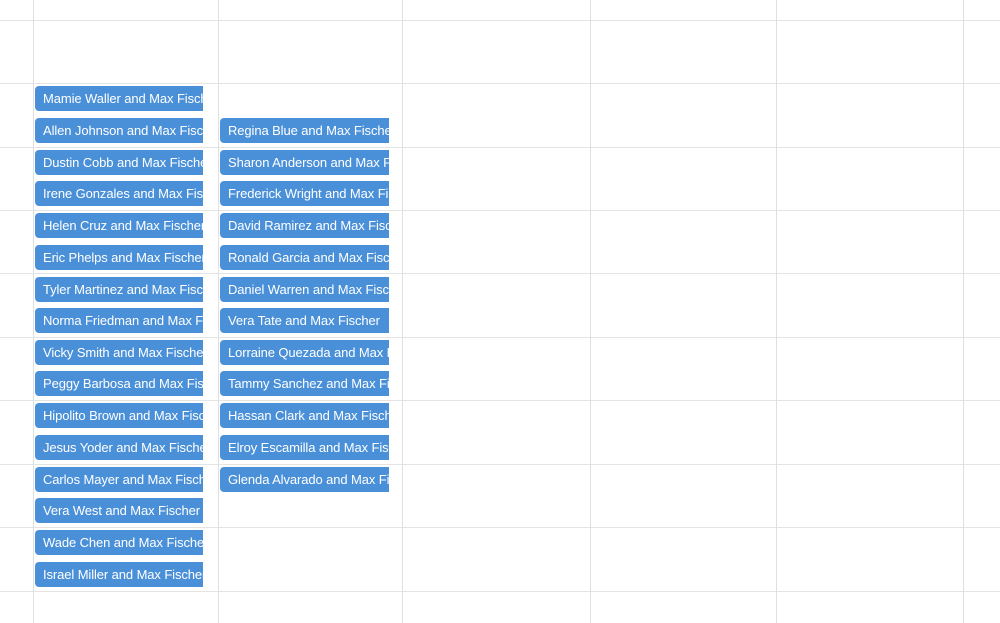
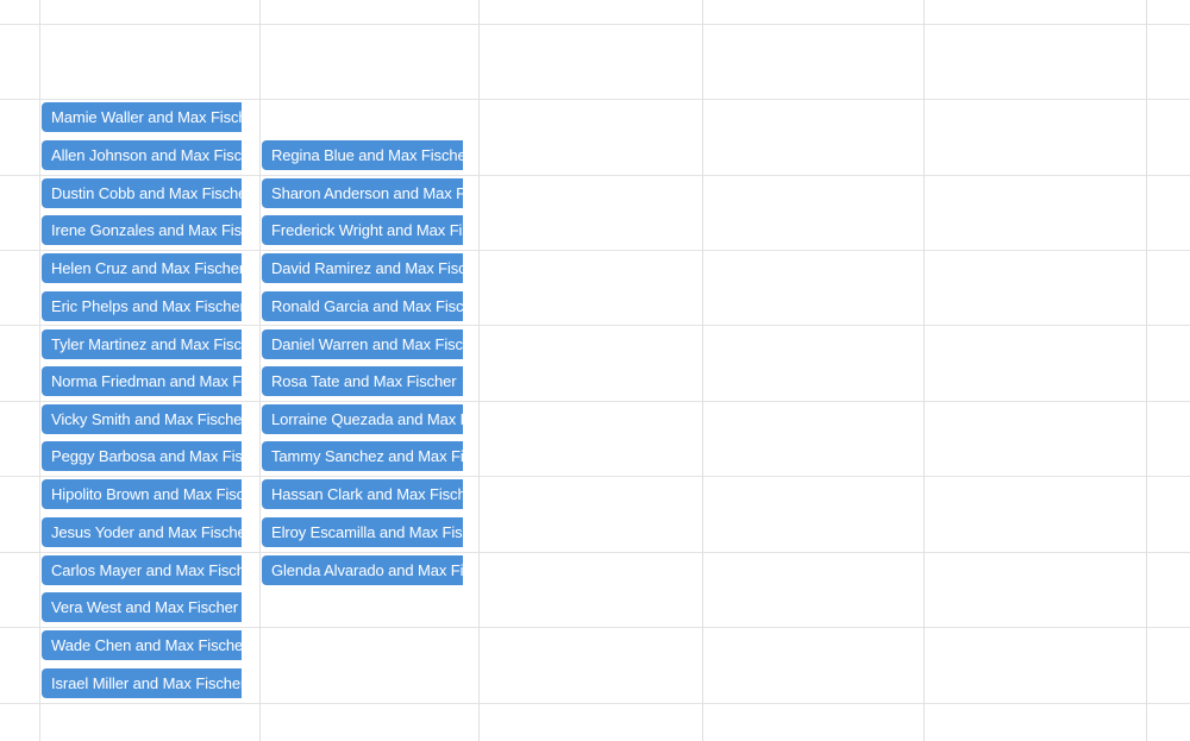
  Mamie Waller and Max Fisc
  Allen Johnson and Max Fisc
  Dustin Cobb and Max Fisch
  Irene Gonzales and Max Fis
  Helen Cruz and Max Fische
  Eric Phelps and Max Fische
  Tyler Martinez and Max Fisc
  Norma Friedman and Max F
  Vicky Smith and Max Fische
  Peggy Barbosa and Max Fis
  Hipolito Brown and Max Fisc
  Jesus Yoder and Max Fisch
  Carlos Mayer and Max Fisch
  Vera West and Max Fischer
  Wade Chen and Max Fische
  Israel Miller and Max Fische
  Regina Blue and Max Fische
  Sharon Anderson and Max F
  Frederick Wright and Max Fi
  David Ramirez and Max Fisc
  Ronald Garcia and Max Fisc
  Daniel Warren and Max Fisc
- Vera Tate and Max Fischer
+ Rosa Tate and Max Fischer
  Lorraine Quezada and Max
  Tammy Sanchez and Max Fi
  Hassan Clark and Max Fisch
  Elroy Escamilla and Max Fis
  Glenda Alvarado and Max Fi
